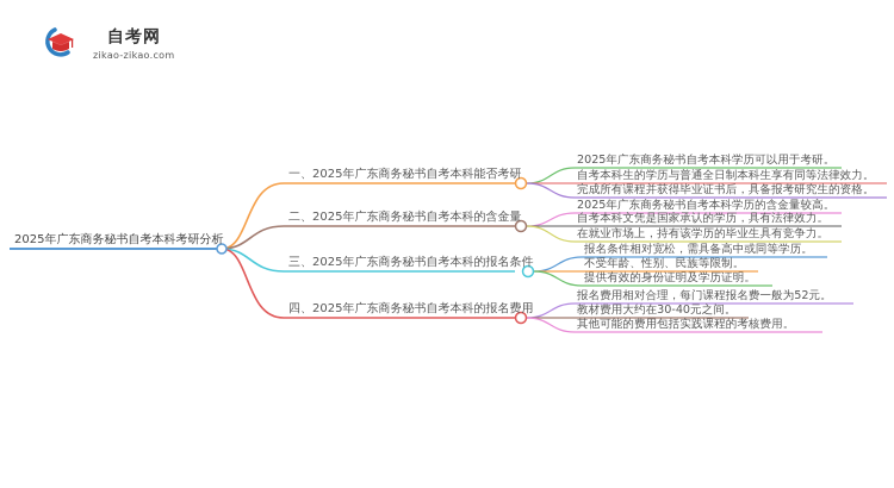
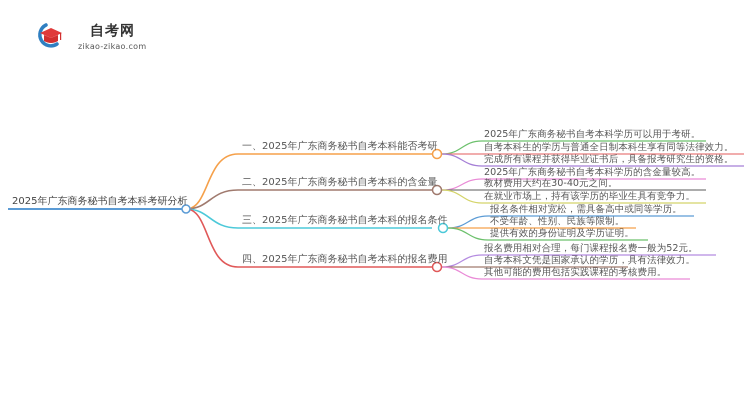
  自考网
  zikao-zikao.com
  2025年广东商务秘书自考本科考研分析
  一、2025年广东商务秘书自考本科能否考研
  二、2025年广东商务秘书自考本科的含金量
  三、2025年广东商务秘书自考本科的报名条件
  四、2025年广东商务秘书自考本科的报名费用
  2025年广东商务秘书自考本科学历可以用于考研。
  自考本科生的学历与普通全日制本科生享有同等法律效力。
  完成所有课程并获得毕业证书后，具备报考研究生的资格。
  2025年广东商务秘书自考本科学历的含金量较高。
- 自考本科文凭是国家承认的学历，具有法律效力。
+ 教材费用大约在30-40元之间。
  在就业市场上，持有该学历的毕业生具有竞争力。
  报名条件相对宽松，需具备高中或同等学历。
  不受年龄、性别、民族等限制。
  提供有效的身份证明及学历证明。
  报名费用相对合理，每门课程报名费一般为52元。
- 教材费用大约在30-40元之间。
+ 自考本科文凭是国家承认的学历，具有法律效力。
  其他可能的费用包括实践课程的考核费用。
